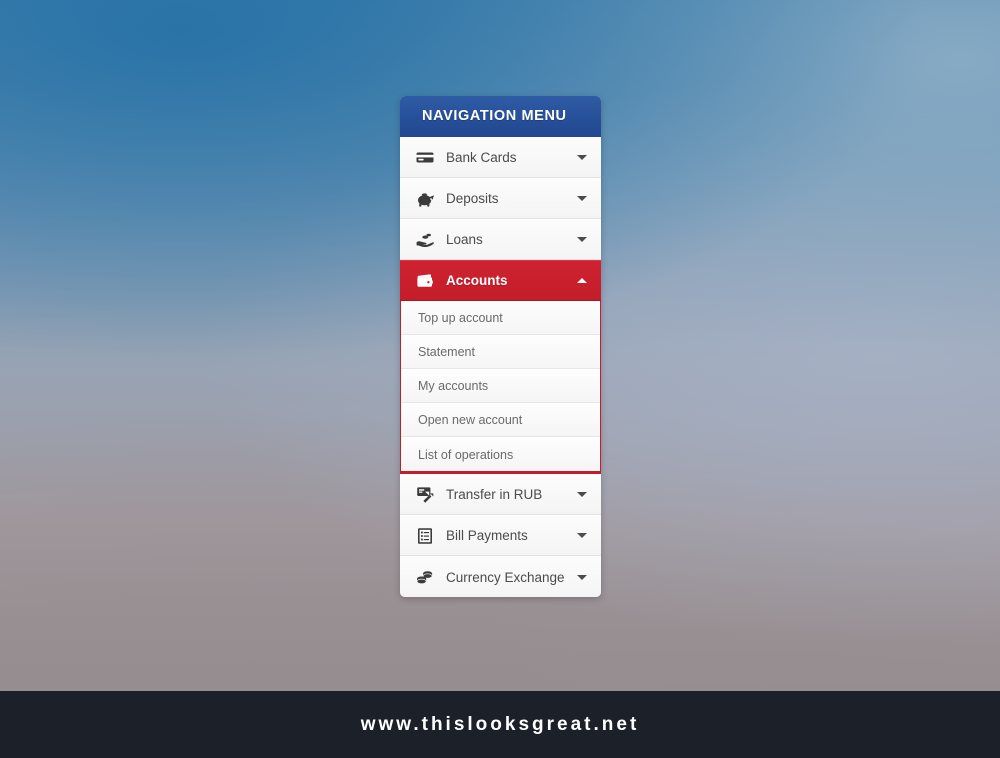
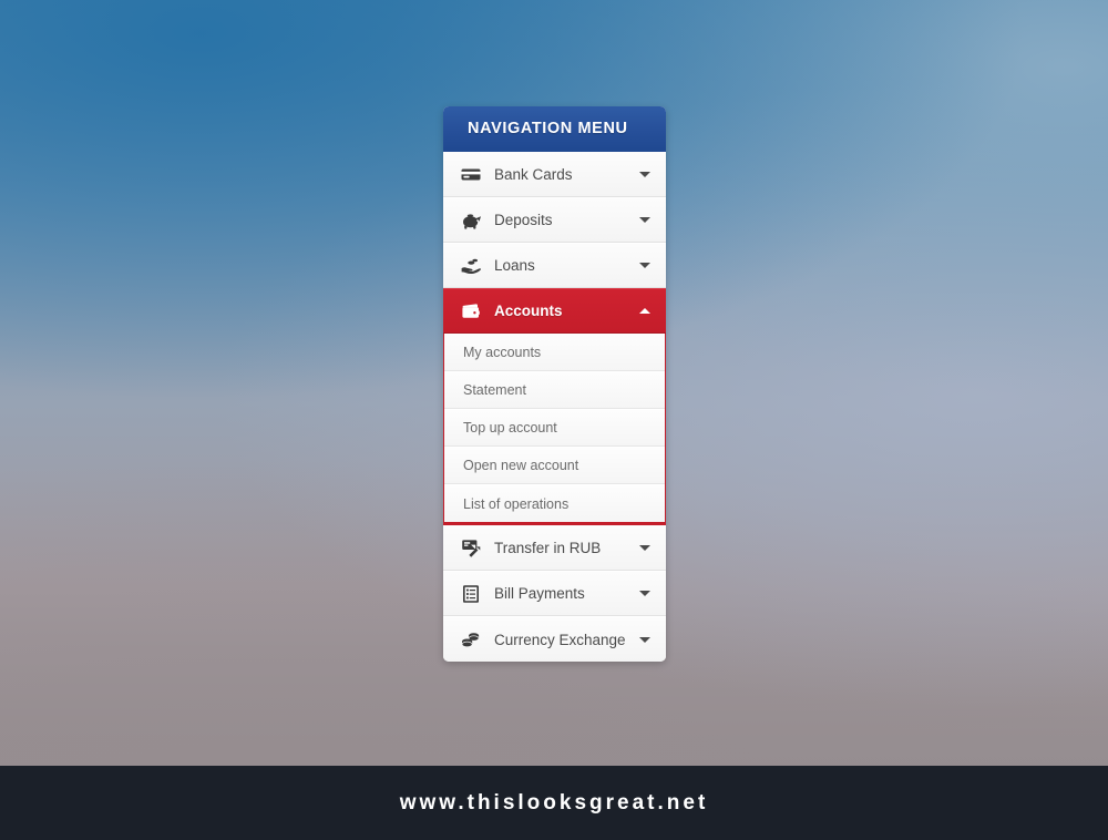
  NAVIGATION MENU
  Bank Cards
  Deposits
  Loans
  Accounts
- Top up account
+ My accounts
  Statement
- My accounts
+ Top up account
  Open new account
  List of operations
  Transfer in RUB
  Bill Payments
  Currency Exchange
  www.thislooksgreat.net
